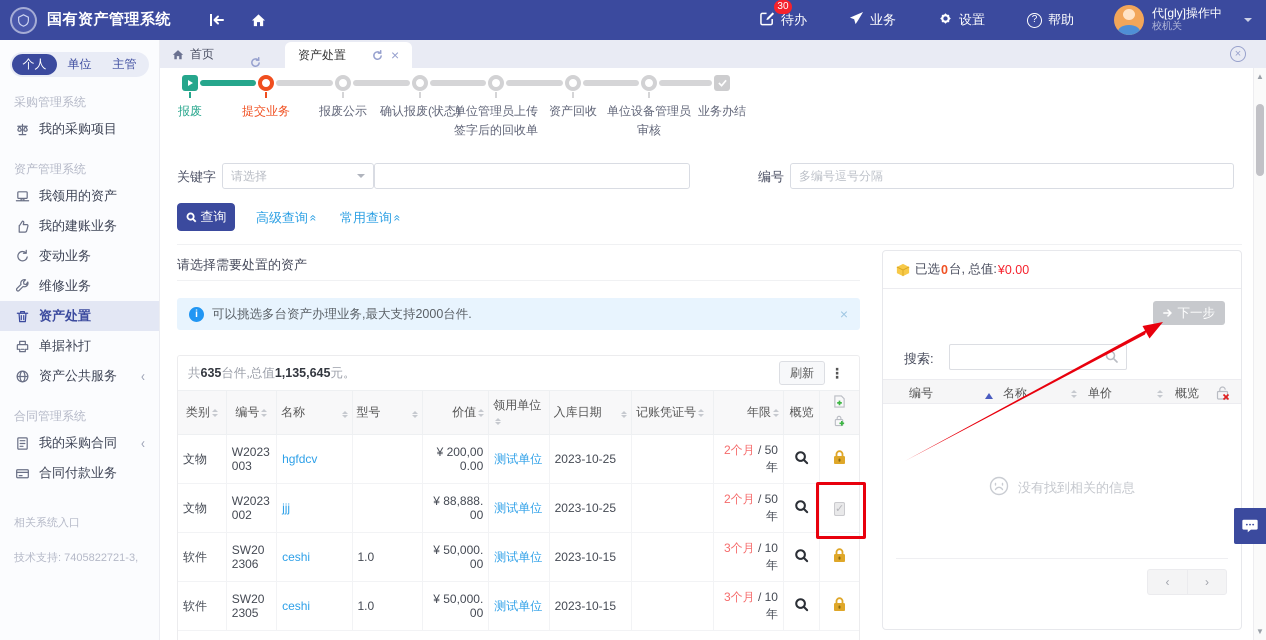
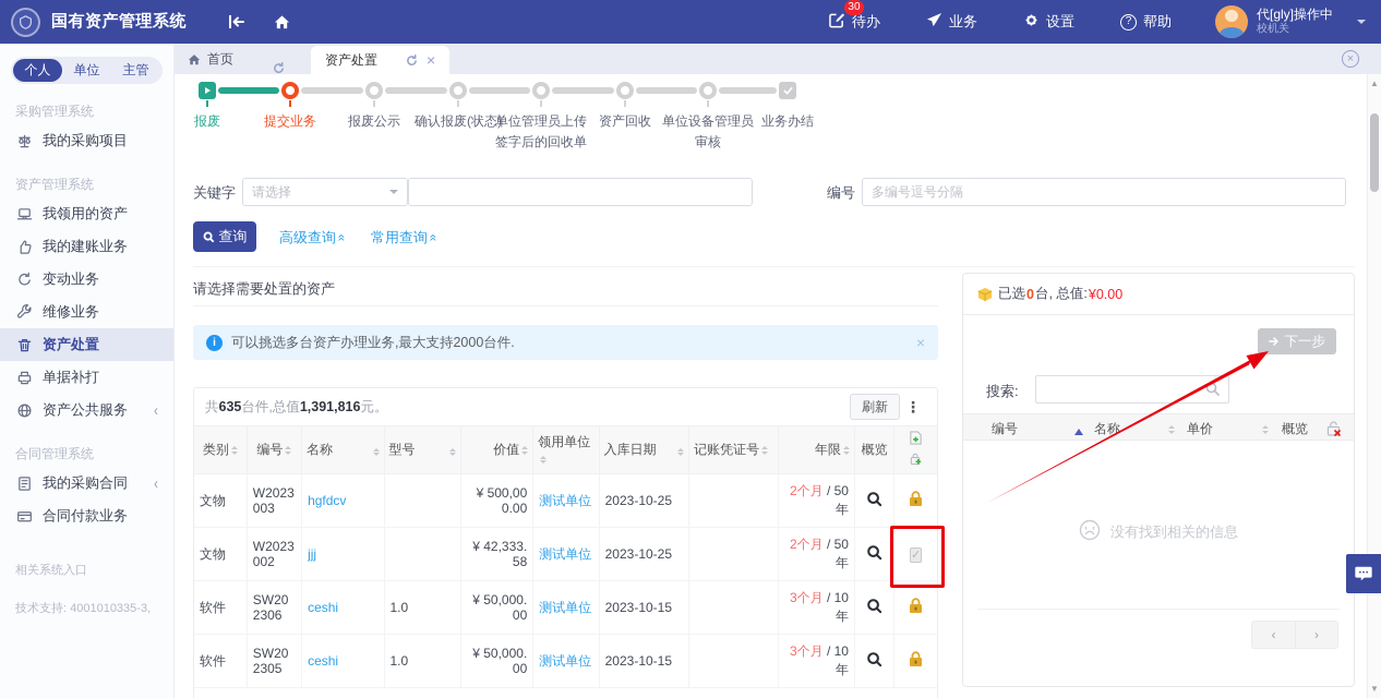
  国有资产管理系统
  待办
  30
  业务
  设置
  ?
  帮助
  代[gly]操作中
  校机关
  个人
  单位
  主管
  采购管理系统
  我的采购项目
  资产管理系统
  我领用的资产
  我的建账业务
  变动业务
  维修业务
  资产处置
  单据补打
  资产公共服务
  ‹
  合同管理系统
  我的采购合同
  ‹
  合同付款业务
  相关系统入口
- 技术支持: 7405822721-3,
+ 技术支持: 4001010335-3,
  首页
  资产处置
  ×
  ×
  报废
  提交业务
  报废公示
  确认报废(状态)
  单位管理员上传签字后的回收单
  资产回收
  单位设备管理员审核
  业务办结
  关键字
  请选择
  编号
  多编号逗号分隔
  查询
  高级查询
  常用查询
  请选择需要处置的资产
  i
  可以挑选多台资产办理业务,最大支持2000台件.
  ×
  共
  635
  台件,总值
- 1,135,645
+ 1,391,816
  元。
  刷新
  ⋮
  类别	编号	名称	型号	价值	领用单位	入库日期	记账凭证号	年限	概览
- 文物	W2023003	hgfdcv		¥ 200,000.00	测试单位	2023-10-25		2个月 / 50年
+ 文物	W2023003	hgfdcv		¥ 500,000.00	测试单位	2023-10-25		2个月 / 50年
- 文物	W2023002	jjj		¥ 88,888.00	测试单位	2023-10-25		2个月 / 50年		✓
+ 文物	W2023002	jjj		¥ 42,333.58	测试单位	2023-10-25		2个月 / 50年		✓
  软件	SW202306	ceshi	1.0	¥ 50,000.00	测试单位	2023-10-15		3个月 / 10年
  软件	SW202305	ceshi	1.0	¥ 50,000.00	测试单位	2023-10-15		3个月 / 10年
  已选
  0
  台, 总值:
  ¥0.00
  下一步
  搜索:
  编号
  名称
  单价
  概览
  没有找到相关的信息
  ‹
  ›
  ▲
  ▼
